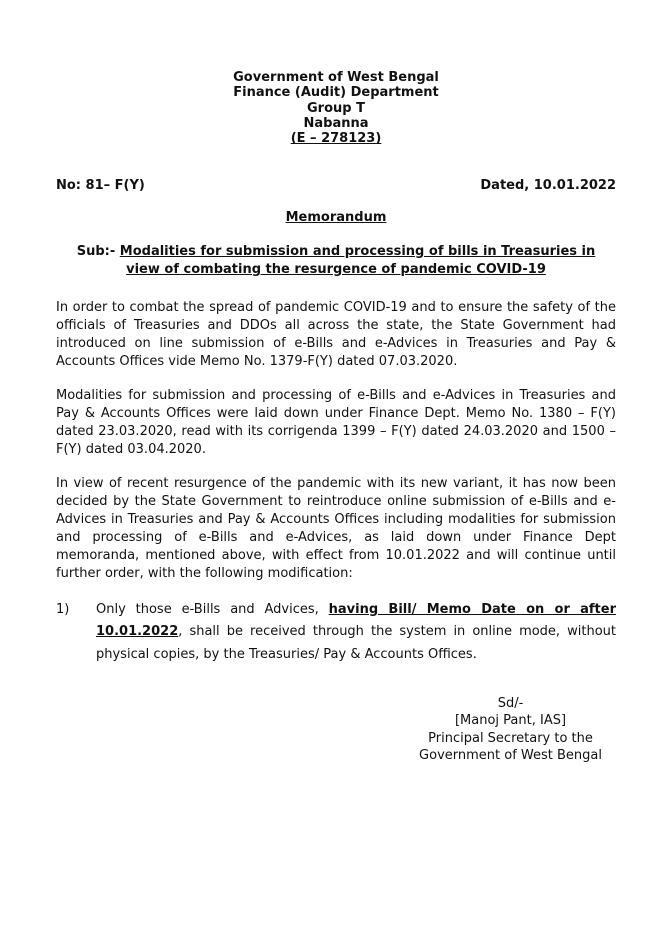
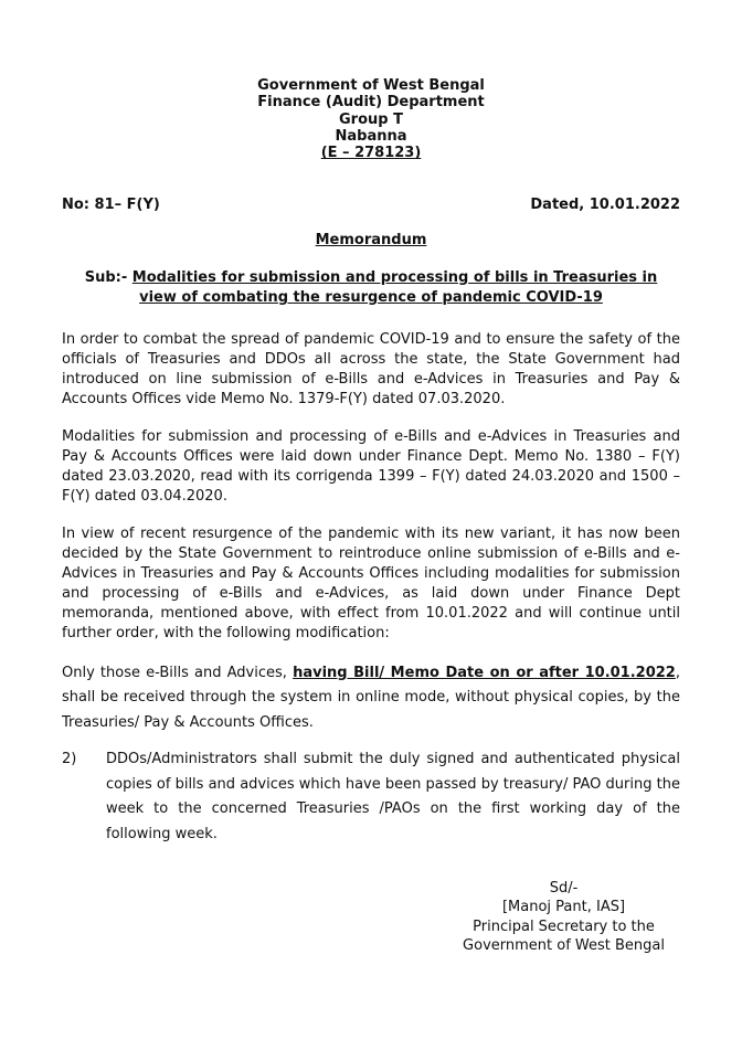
  Government of West Bengal
  Finance (Audit) Department
  Group T
  Nabanna
  (E – 278123)
  No: 81– F(Y)
  Dated, 10.01.2022
  Memorandum
  Sub:- Modalities for submission and processing of bills in Treasuries in view of combating the resurgence of pandemic COVID-19
  In order to combat the spread of pandemic COVID-19 and to ensure the safety of the officials of Treasuries and DDOs all across the state, the State Government had introduced on line submission of e-Bills and e-Advices in Treasuries and Pay & Accounts Offices vide Memo No. 1379-F(Y) dated 07.03.2020.
  Modalities for submission and processing of e-Bills and e-Advices in Treasuries and Pay & Accounts Offices were laid down under Finance Dept. Memo No. 1380 – F(Y) dated 23.03.2020, read with its corrigenda 1399 – F(Y) dated 24.03.2020 and 1500 – F(Y) dated 03.04.2020.
  In view of recent resurgence of the pandemic with its new variant, it has now been decided by the State Government to reintroduce online submission of e-Bills and e-Advices in Treasuries and Pay & Accounts Offices including modalities for submission and processing of e-Bills and e-Advices, as laid down under Finance Dept memoranda, mentioned above, with effect from 10.01.2022 and will continue until further order, with the following modification:
- 1)
  Only those e-Bills and Advices, having Bill/ Memo Date on or after 10.01.2022, shall be received through the system in online mode, without physical copies, by the Treasuries/ Pay & Accounts Offices.
+ 2)
+ DDOs/Administrators shall submit the duly signed and authenticated physical copies of bills and advices which have been passed by treasury/ PAO during the week to the concerned Treasuries /PAOs on the first working day of the following week.
  Sd/-
  [Manoj Pant, IAS]
  Principal Secretary to the
  Government of West Bengal
